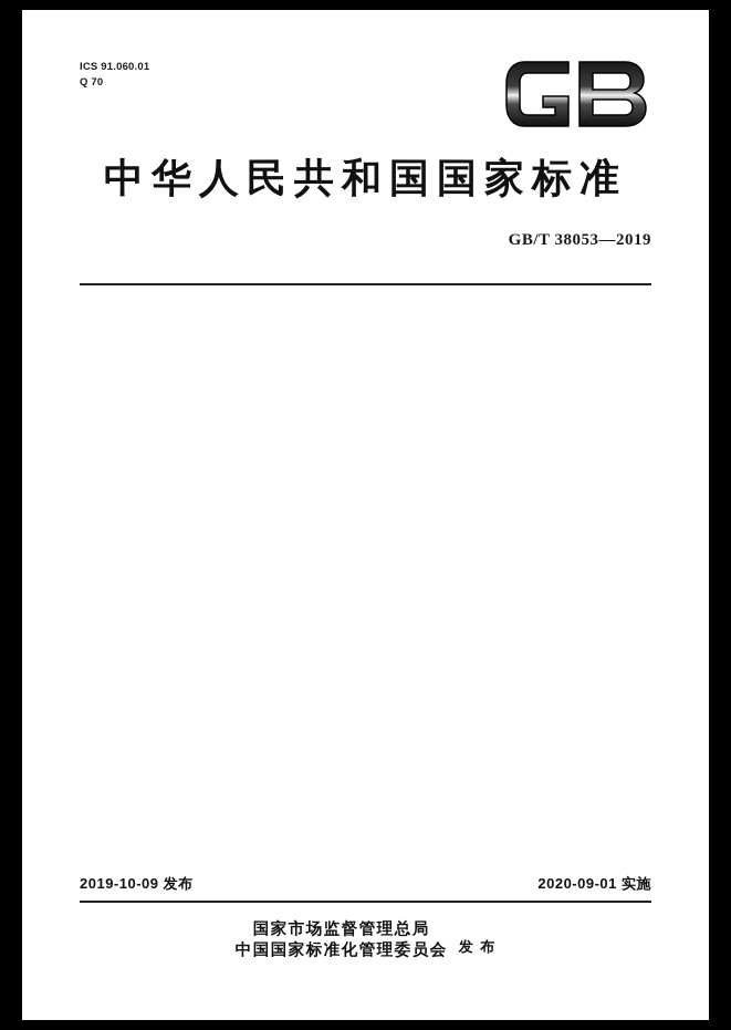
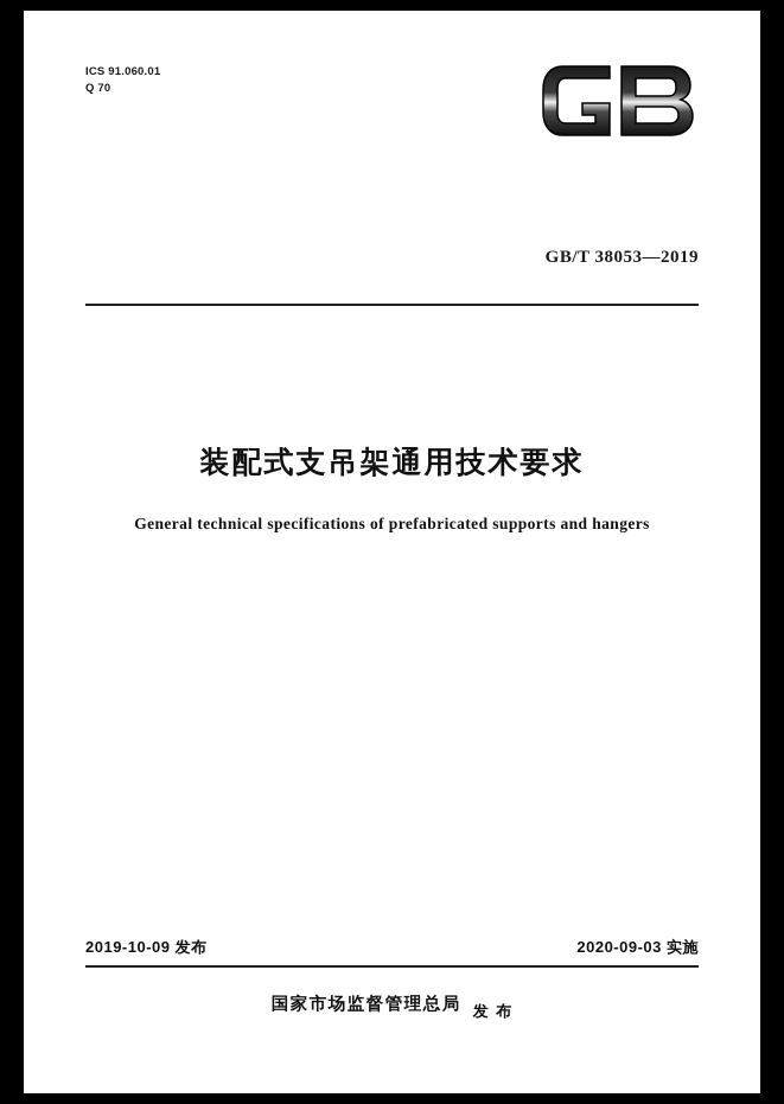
  ICS 91.060.01
  Q 70
- 中华人民共和国国家标准
  GB/T 38053—2019
+ 装配式支吊架通用技术要求
+ General technical specifications of prefabricated supports and hangers
  2019-10-09 发布
- 2020-09-01 实施
+ 2020-09-03 实施
  国家市场监督管理总局
- 中国国家标准化管理委员会
  发 布
